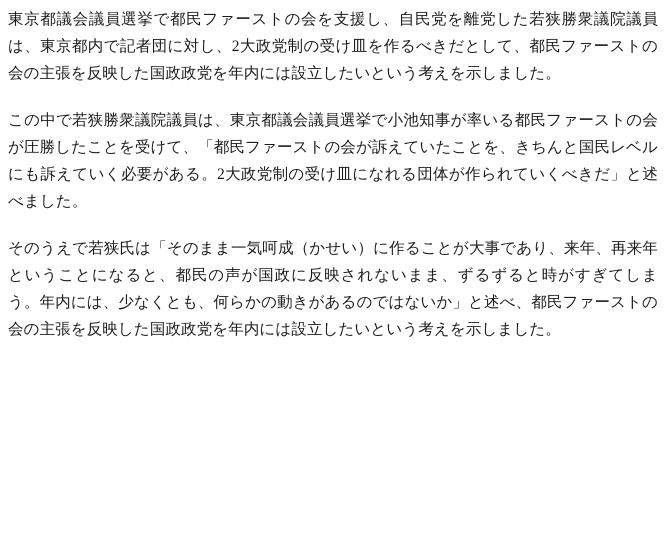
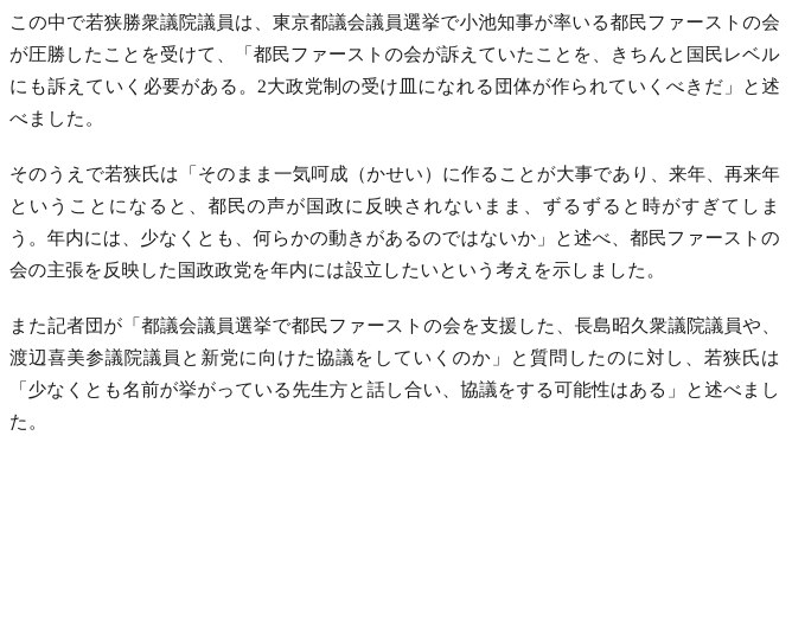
- 東京都議会議員選挙で都民ファーストの会を支援し、自民党を離党した若狭勝衆議院議員は、東京都内で記者団に対し、2大政党制の受け皿を作るべきだとして、都民ファーストの会の主張を反映した国政政党を年内には設立したいという考えを示しました。
  この中で若狭勝衆議院議員は、東京都議会議員選挙で小池知事が率いる都民ファーストの会が圧勝したことを受けて、「都民ファーストの会が訴えていたことを、きちんと国民レベルにも訴えていく必要がある。2大政党制の受け皿になれる団体が作られていくべきだ」と述べました。
  そのうえで若狭氏は「そのまま一気呵成（かせい）に作ることが大事であり、来年、再来年ということになると、都民の声が国政に反映されないまま、ずるずると時がすぎてしまう。年内には、少なくとも、何らかの動きがあるのではないか」と述べ、都民ファーストの会の主張を反映した国政政党を年内には設立したいという考えを示しました。
+ また記者団が「都議会議員選挙で都民ファーストの会を支援した、長島昭久衆議院議員や、渡辺喜美参議院議員と新党に向けた協議をしていくのか」と質問したのに対し、若狭氏は「少なくとも名前が挙がっている先生方と話し合い、協議をする可能性はある」と述べました。
